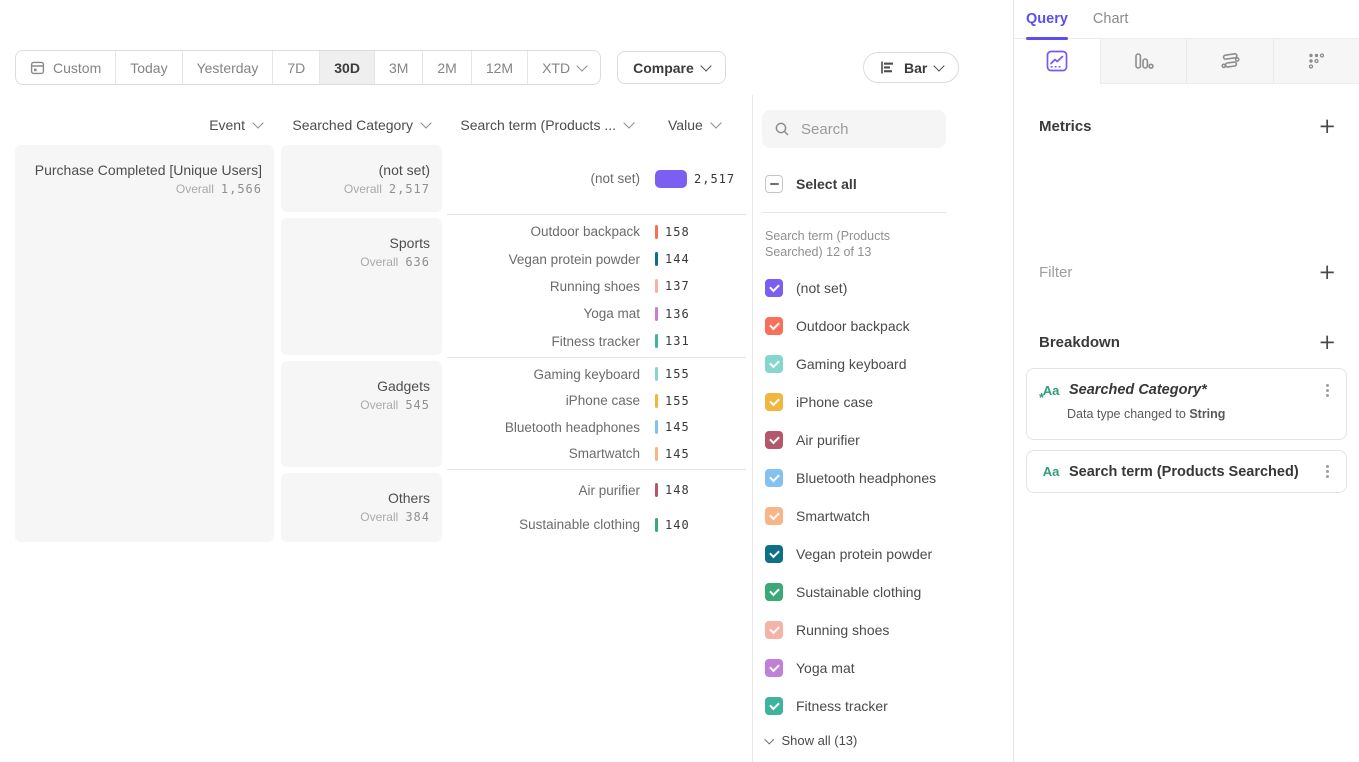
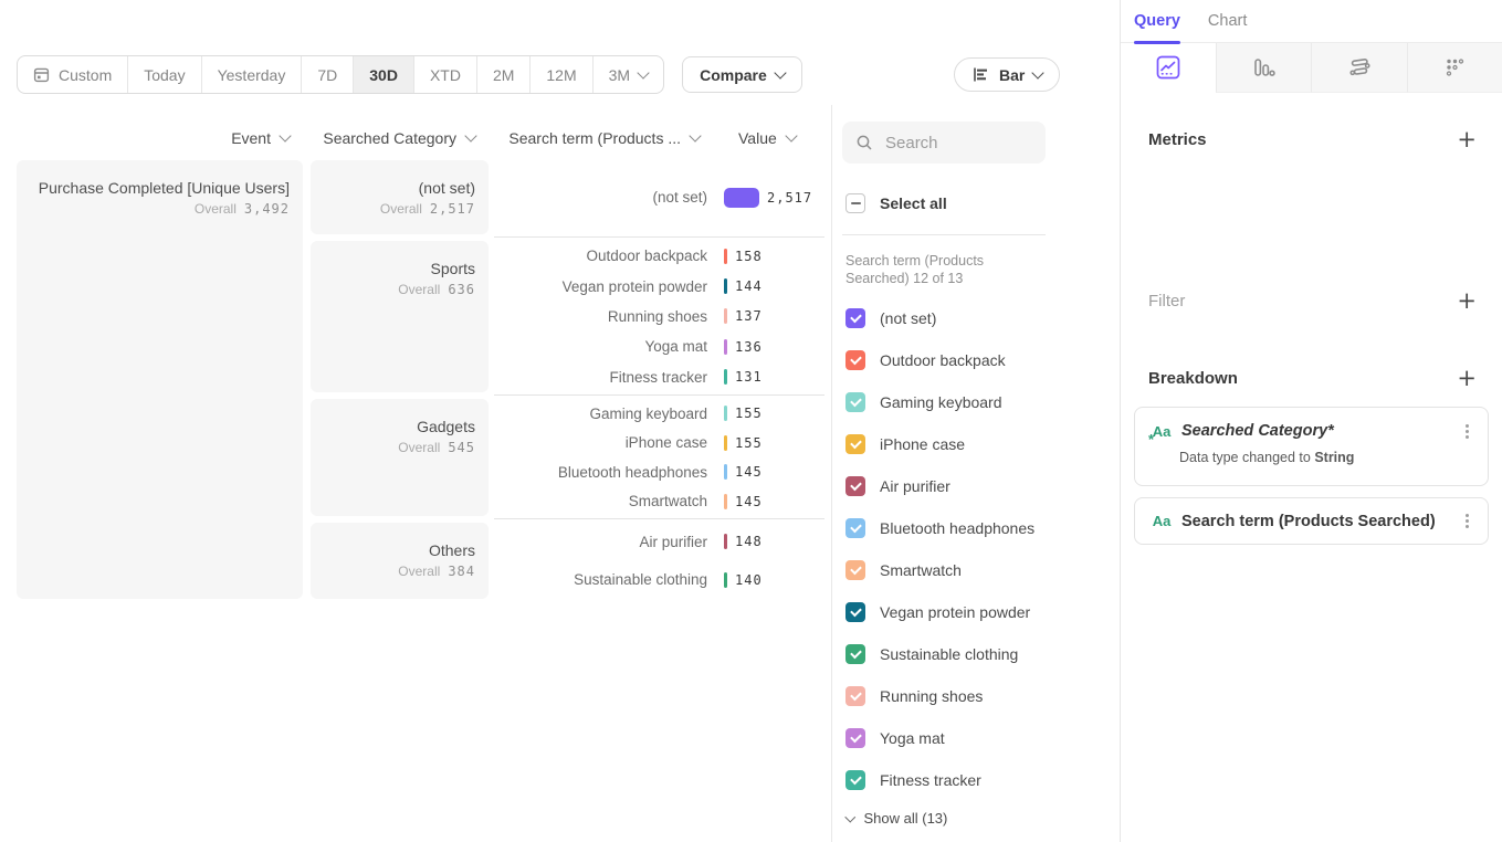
  Custom
  Today
  Yesterday
  7D
  30D
- 3M
+ XTD
  2M
  12M
- XTD
+ 3M
  Compare
  Bar
  Event
  Searched Category
  Search term (Products ...
  Value
  Purchase Completed [Unique Users]
- Overall 1,566
+ Overall 3,492
  (not set)
  Overall 2,517
  (not set)
  2,517
  Sports
  Overall 636
  Outdoor backpack
  158
  Vegan protein powder
  144
  Running shoes
  137
  Yoga mat
  136
  Fitness tracker
  131
  Gadgets
  Overall 545
  Gaming keyboard
  155
  iPhone case
  155
  Bluetooth headphones
  145
  Smartwatch
  145
  Others
  Overall 384
  Air purifier
  148
  Sustainable clothing
  140
  Search
  Select all
  Search term (Products Searched) 12 of 13
  (not set)
  Outdoor backpack
  Gaming keyboard
  iPhone case
  Air purifier
  Bluetooth headphones
  Smartwatch
  Vegan protein powder
  Sustainable clothing
  Running shoes
  Yoga mat
  Fitness tracker
  Show all (13)
  Query
  Chart
  Metrics
  +
  Filter
  +
  Breakdown
  +
  Aa
  Searched Category*
  Data type changed to String
  Aa
  Search term (Products Searched)
